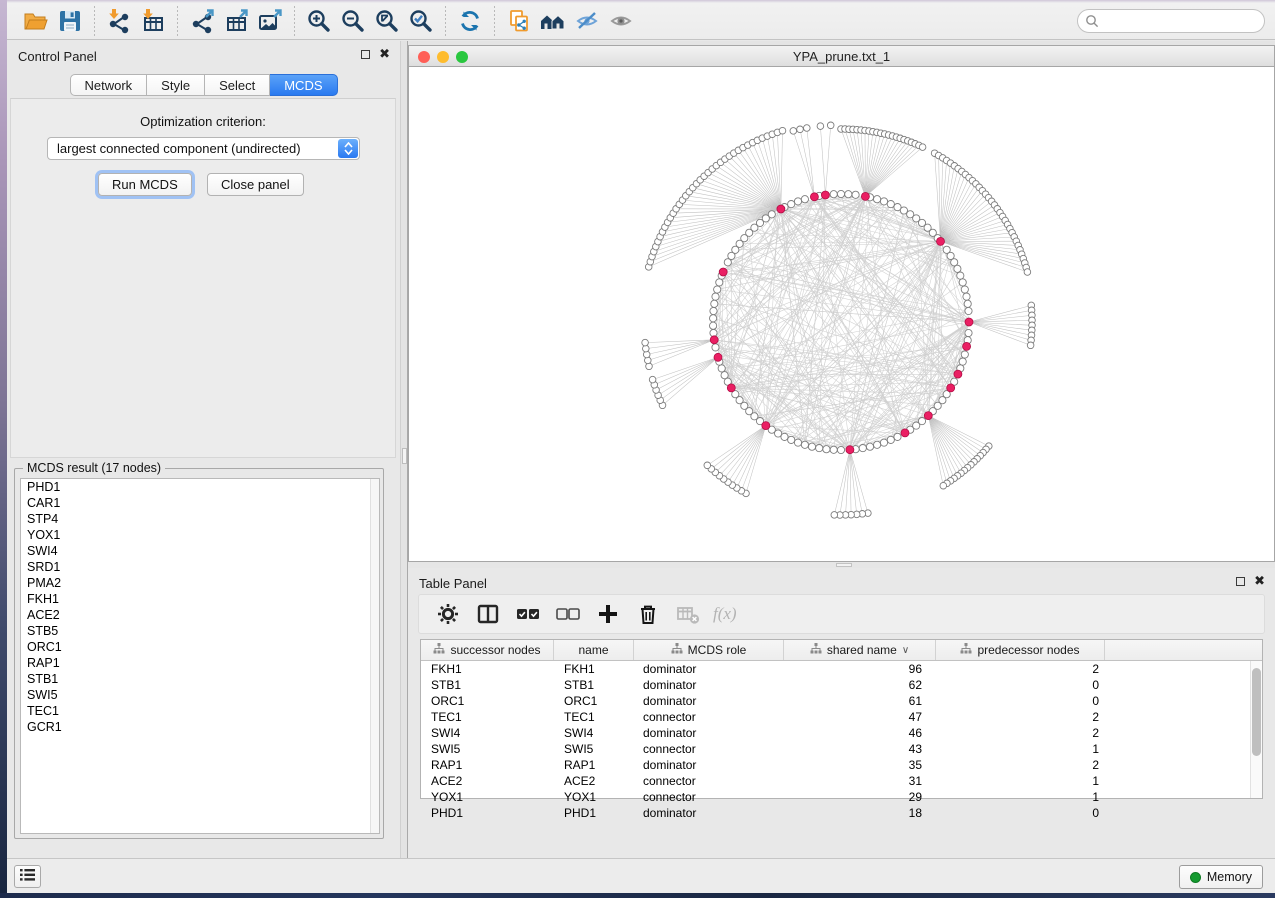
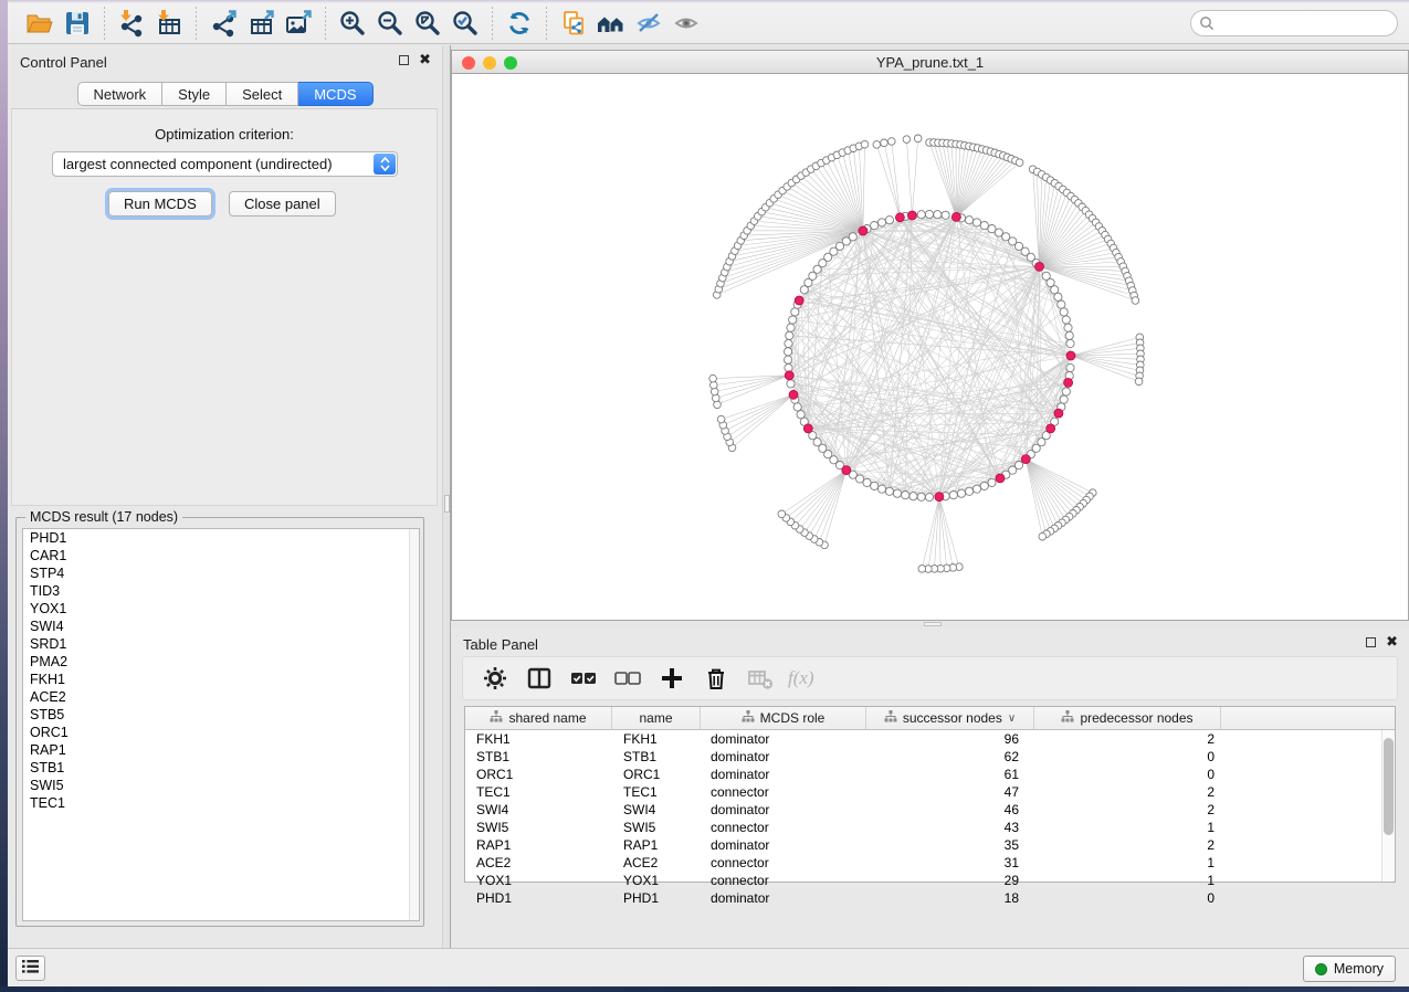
  Control Panel
  ✖
  Network
  Style
  Select
  MCDS
  Optimization criterion:
  largest connected component (undirected)
  Run MCDS
  Close panel
  MCDS result (17 nodes)
  PHD1
  CAR1
  STP4
+ TID3
  YOX1
  SWI4
  SRD1
  PMA2
  FKH1
  ACE2
  STB5
  ORC1
  RAP1
  STB1
  SWI5
  TEC1
- GCR1
  YPA_prune.txt_1
  Table Panel
  ✖
  f(x)
- successor nodes
+ shared name
  name
  MCDS role
- shared name
+ successor nodes
  ∨
  predecessor nodes
  FKH1
  FKH1
  dominator
  96
  2
  STB1
  STB1
  dominator
  62
  0
  ORC1
  ORC1
  dominator
  61
  0
  TEC1
  TEC1
  connector
  47
  2
  SWI4
  SWI4
  dominator
  46
  2
  SWI5
  SWI5
  connector
  43
  1
  RAP1
  RAP1
  dominator
  35
  2
  ACE2
  ACE2
  connector
  31
  1
  YOX1
  YOX1
  connector
  29
  1
  PHD1
  PHD1
  dominator
  18
  0
  Memory
